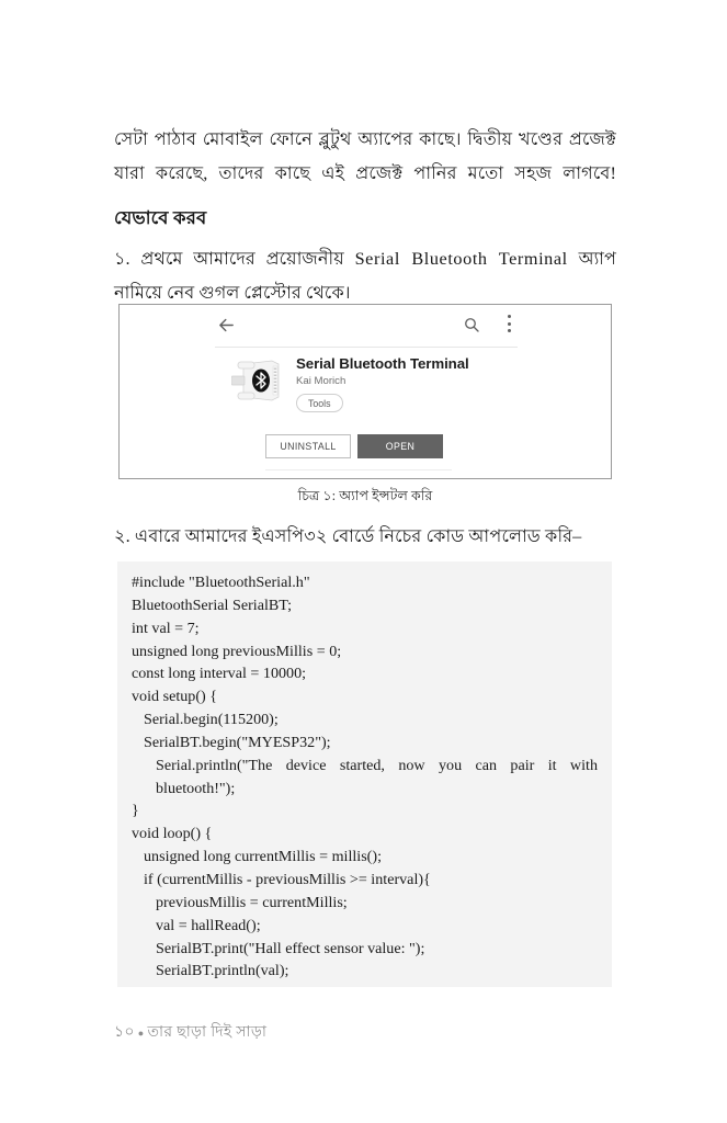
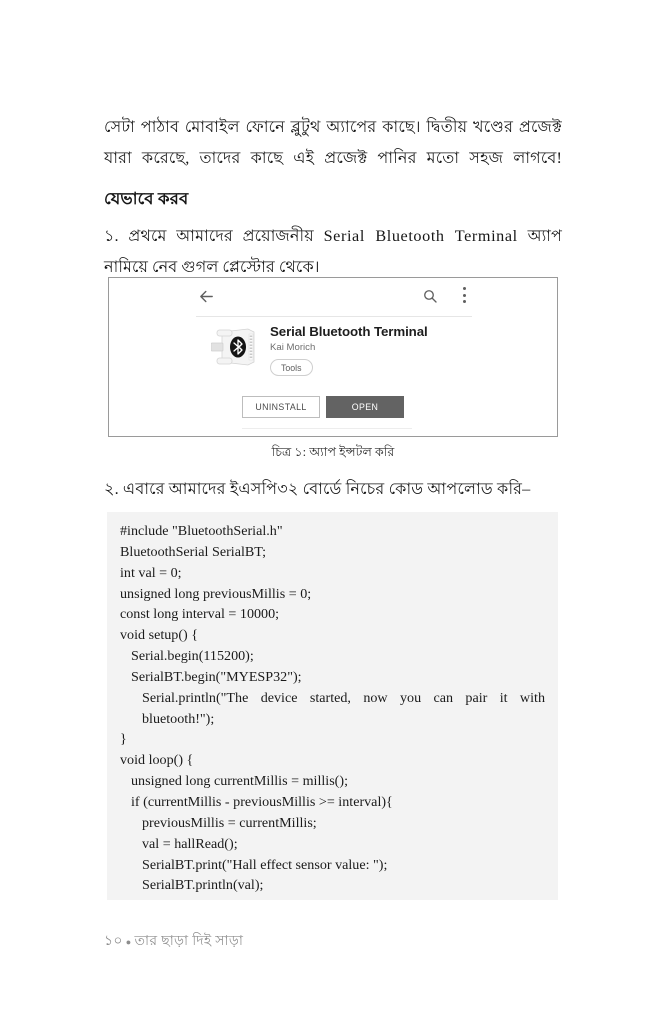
  সেটা পাঠাব মোবাইল ফোনে ব্লুটুথ অ্যাপের কাছে। দ্বিতীয় খণ্ডের প্রজেক্ট যারা করেছে, তাদের কাছে এই প্রজেক্ট পানির মতো সহজ লাগবে!
  যেভাবে করব
  ১. প্রথমে আমাদের প্রয়োজনীয় Serial Bluetooth Terminal অ্যাপ নামিয়ে নেব গুগল প্লেস্টোর থেকে।
  Serial Bluetooth Terminal
  Kai Morich
  Tools
  UNINSTALL
  OPEN
  চিত্র ১: অ্যাপ ইন্সটল করি
  ২. এবারে আমাদের ইএসপি৩২ বোর্ডে নিচের কোড আপলোড করি–
  #include "BluetoothSerial.h"
  BluetoothSerial SerialBT;
- int val = 7;
+ int val = 0;
  unsigned long previousMillis = 0;
  const long interval = 10000;
  void setup() {
  Serial.begin(115200);
  SerialBT.begin("MYESP32");
  Serial.println("The device started, now you can pair it with bluetooth!");
  }
  void loop() {
  unsigned long currentMillis = millis();
  if (currentMillis - previousMillis >= interval){
  previousMillis = currentMillis;
  val = hallRead();
  SerialBT.print("Hall effect sensor value: ");
  SerialBT.println(val);
  ১০ ● তার ছাড়া দিই সাড়া
